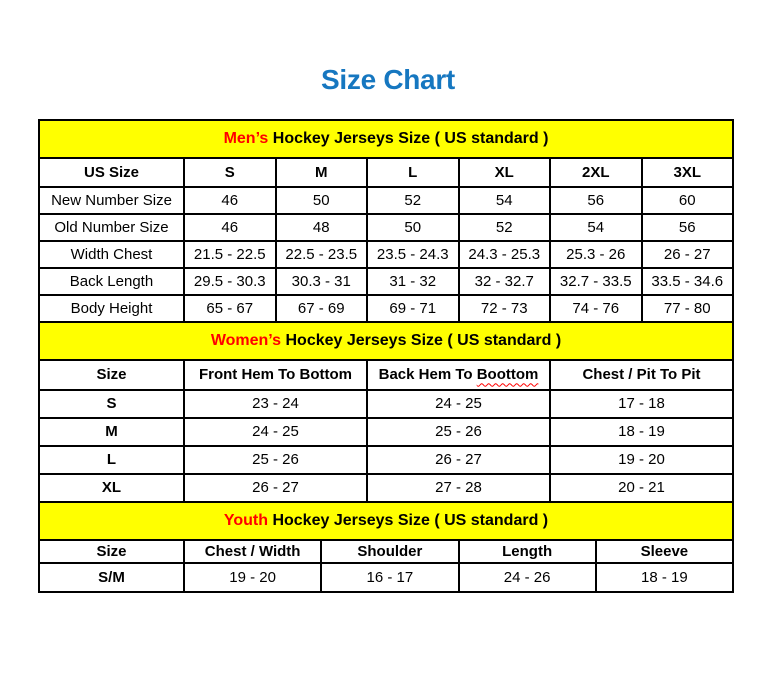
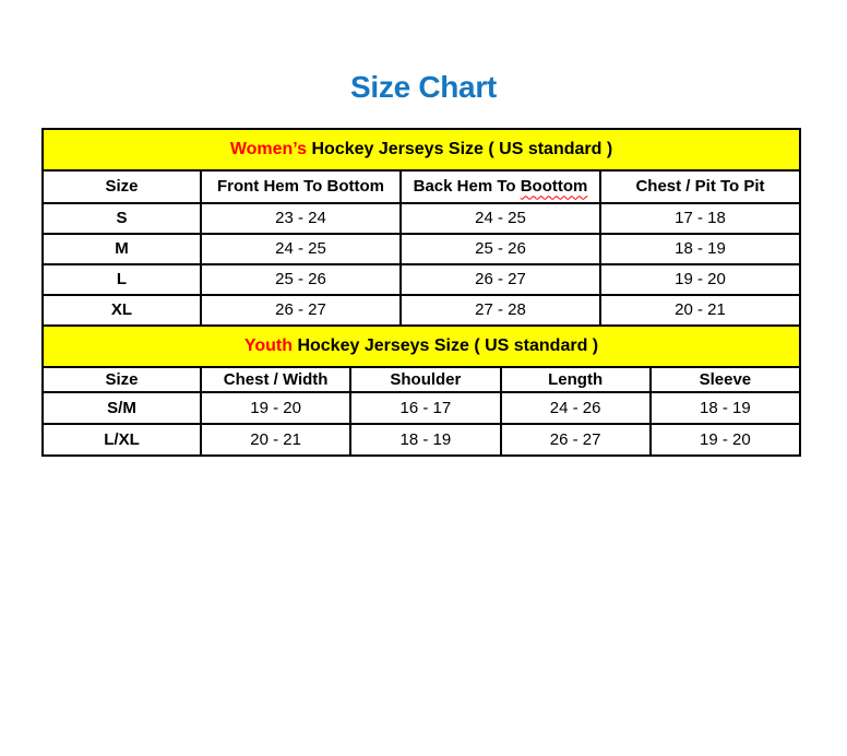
  Size Chart
- Men’s Hockey Jerseys Size ( US standard )
- US Size	S	M	L	XL	2XL	3XL
- New Number Size	46	50	52	54	56	60
- Old Number Size	46	48	50	52	54	56
- Width Chest	21.5 - 22.5	22.5 - 23.5	23.5 - 24.3	24.3 - 25.3	25.3 - 26	26 - 27
- Back Length	29.5 - 30.3	30.3 - 31	31 - 32	32 - 32.7	32.7 - 33.5	33.5 - 34.6
- Body Height	65 - 67	67 - 69	69 - 71	72 - 73	74 - 76	77 - 80
  Women’s Hockey Jerseys Size ( US standard )
  Size	Front Hem To Bottom	Back Hem To Boottom	Chest / Pit To Pit
  S	23 - 24	24 - 25	17 - 18
  M	24 - 25	25 - 26	18 - 19
  L	25 - 26	26 - 27	19 - 20
  XL	26 - 27	27 - 28	20 - 21
  Youth Hockey Jerseys Size ( US standard )
  Size	Chest / Width	Shoulder	Length	Sleeve
  S/M	19 - 20	16 - 17	24 - 26	18 - 19
+ L/XL	20 - 21	18 - 19	26 - 27	19 - 20
